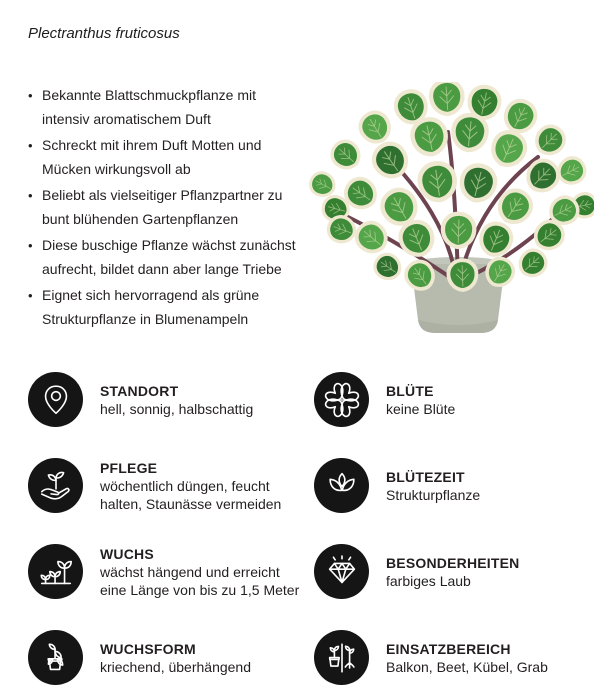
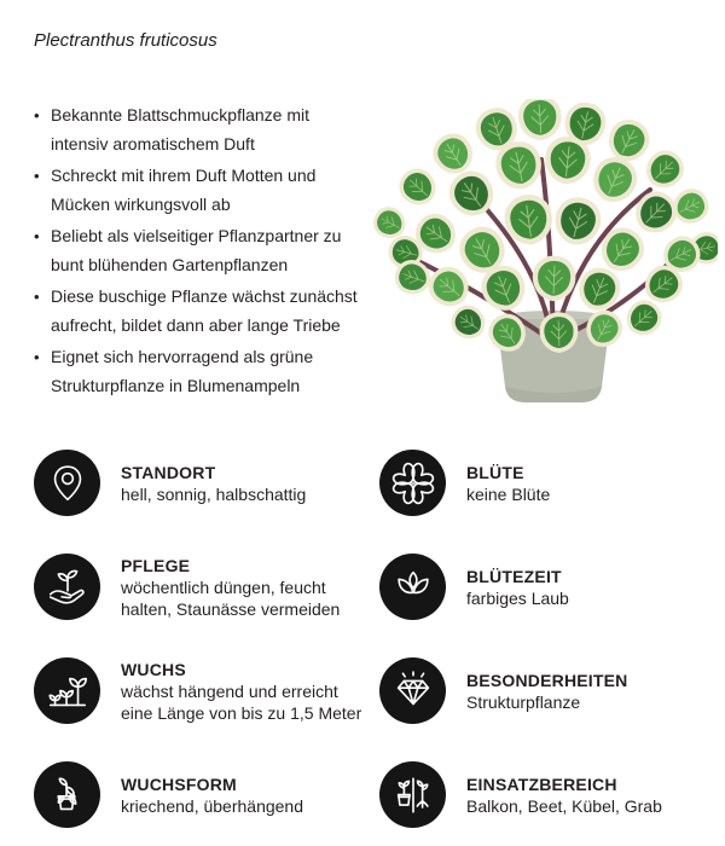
  Plectranthus fruticosus
  •
  Bekannte Blattschmuckpflanze mit
  intensiv aromatischem Duft
  •
  Schreckt mit ihrem Duft Motten und
  Mücken wirkungsvoll ab
  •
  Beliebt als vielseitiger Pflanzpartner zu
  bunt blühenden Gartenpflanzen
  •
  Diese buschige Pflanze wächst zunächst
  aufrecht, bildet dann aber lange Triebe
  •
  Eignet sich hervorragend als grüne
  Strukturpflanze in Blumenampeln
  STANDORT
  hell, sonnig, halbschattig
  BLÜTE
  keine Blüte
  PFLEGE
  wöchentlich düngen, feucht
  halten, Staunässe vermeiden
  BLÜTEZEIT
- Strukturpflanze
+ farbiges Laub
  WUCHS
  wächst hängend und erreicht
  eine Länge von bis zu 1,5 Meter
  BESONDERHEITEN
- farbiges Laub
+ Strukturpflanze
  WUCHSFORM
  kriechend, überhängend
  EINSATZBEREICH
  Balkon, Beet, Kübel, Grab
